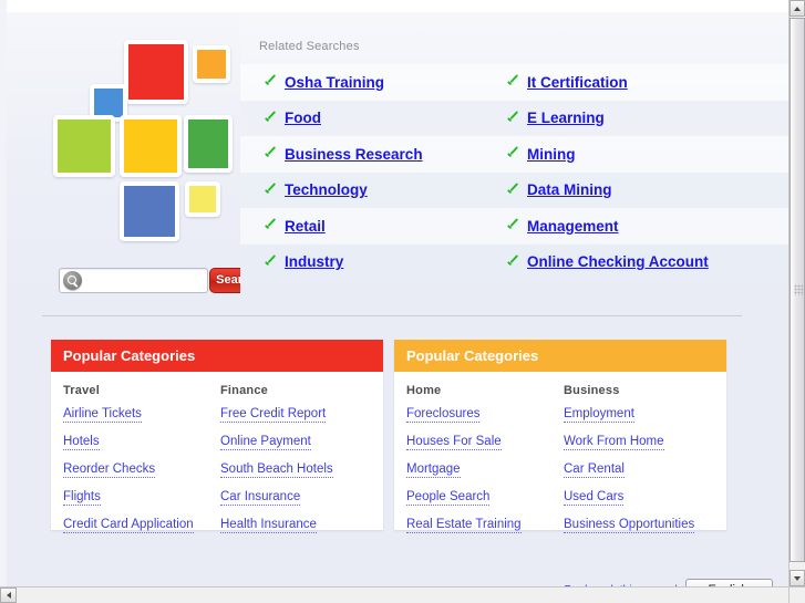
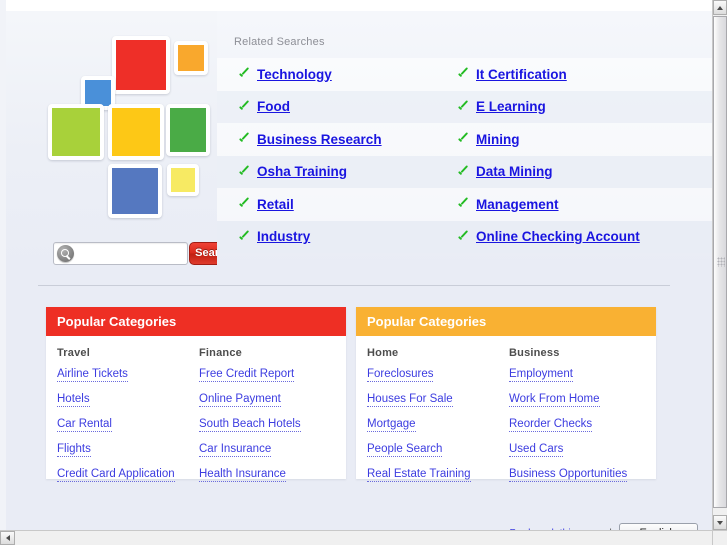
  Related Searches
- Osha Training
+ Technology
  It Certification
  Food
  E Learning
  Business Research
  Mining
- Technology
+ Osha Training
  Data Mining
  Retail
  Management
  Industry
  Online Checking Account
  Popular Categories
  Travel
  Airline Tickets
  Hotels
- Reorder Checks
+ Car Rental
  Flights
  Credit Card Application
  Finance
  Free Credit Report
  Online Payment
  South Beach Hotels
  Car Insurance
  Health Insurance
  Popular Categories
  Home
  Foreclosures
  Houses For Sale
  Mortgage
  People Search
  Real Estate Training
  Business
  Employment
  Work From Home
- Car Rental
+ Reorder Checks
  Used Cars
  Business Opportunities
